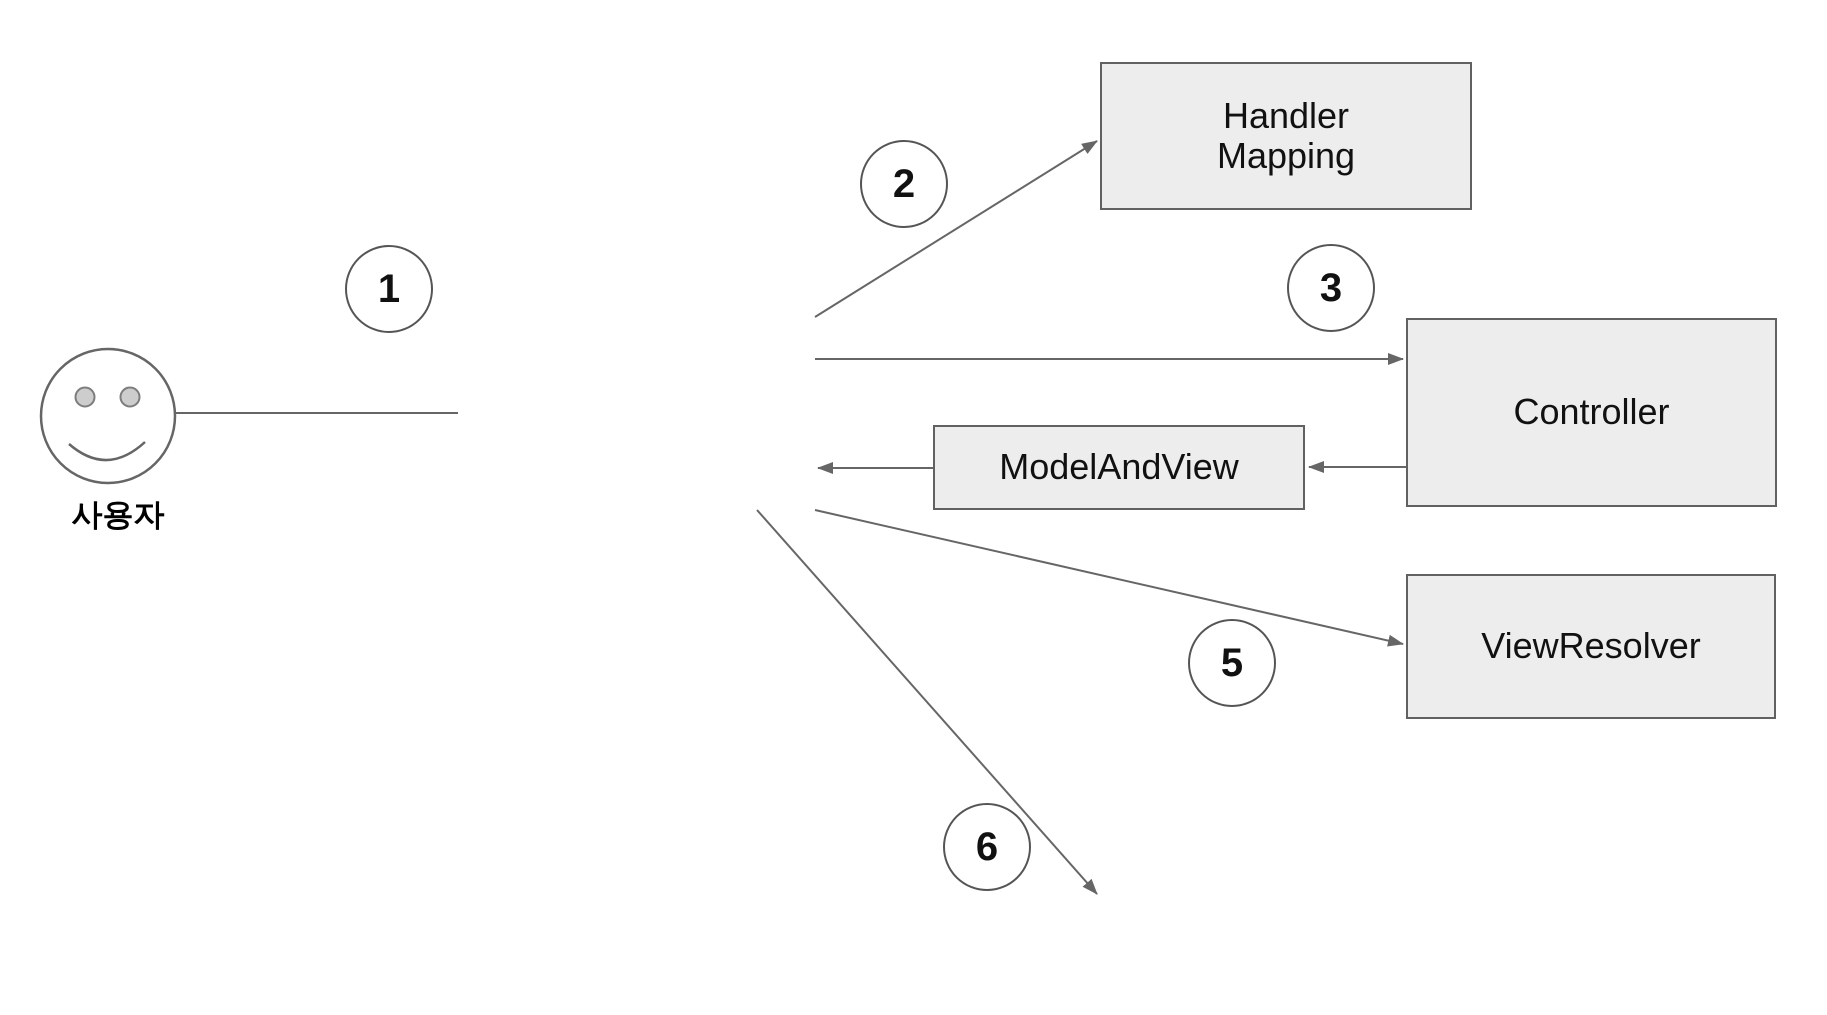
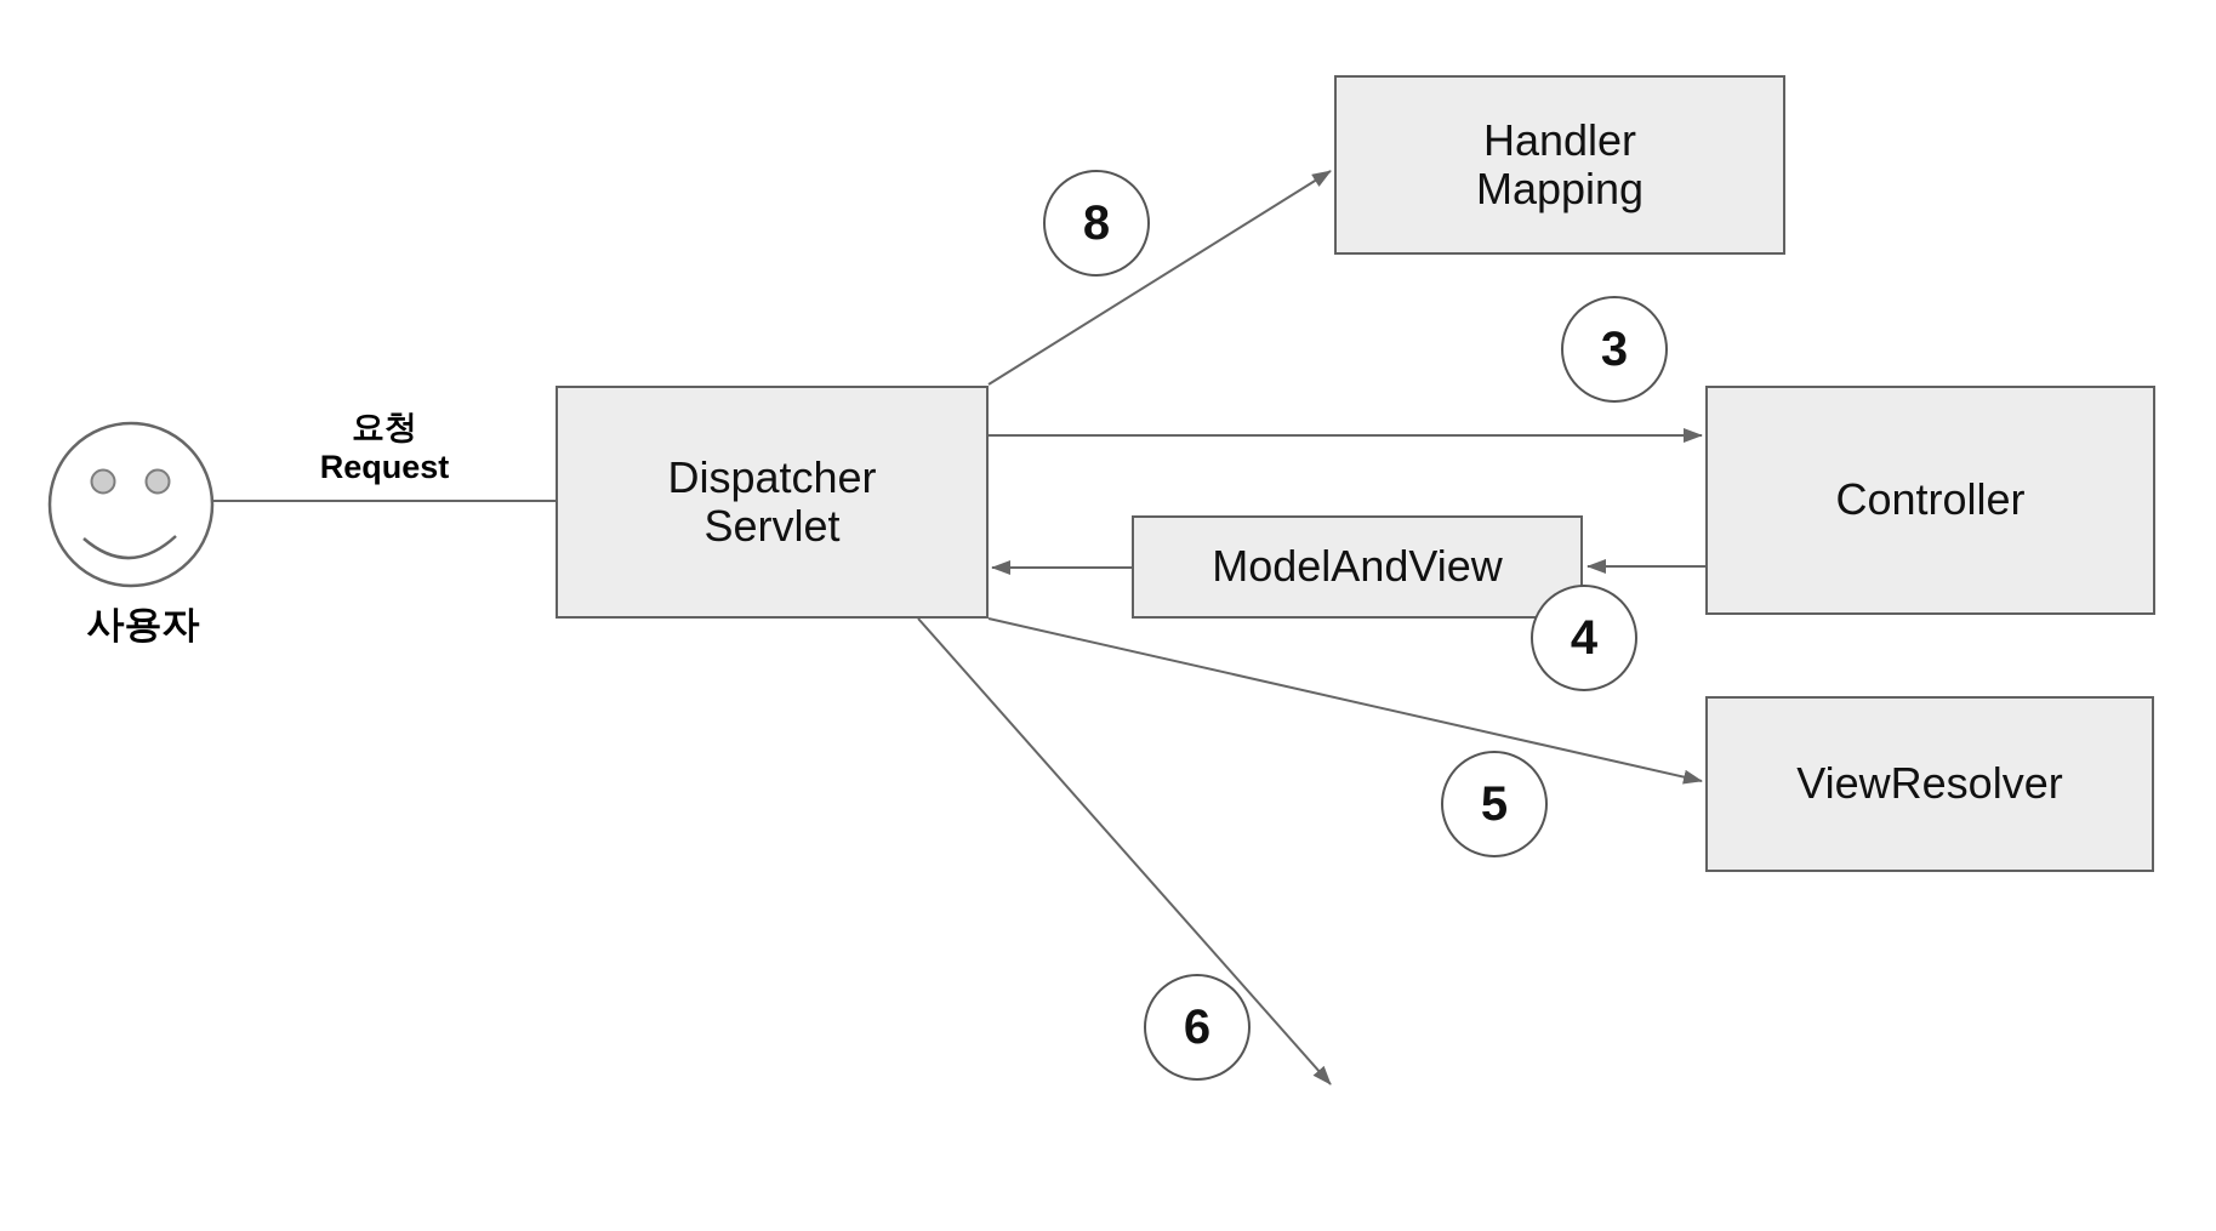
+ Dispatcher
+ Servlet
  Handler
  Mapping
  Controller
  ModelAndView
  ViewResolver
- 1
- 2
+ 8
  3
+ 4
  5
  6
  사용자
+ 요청
+ Request
